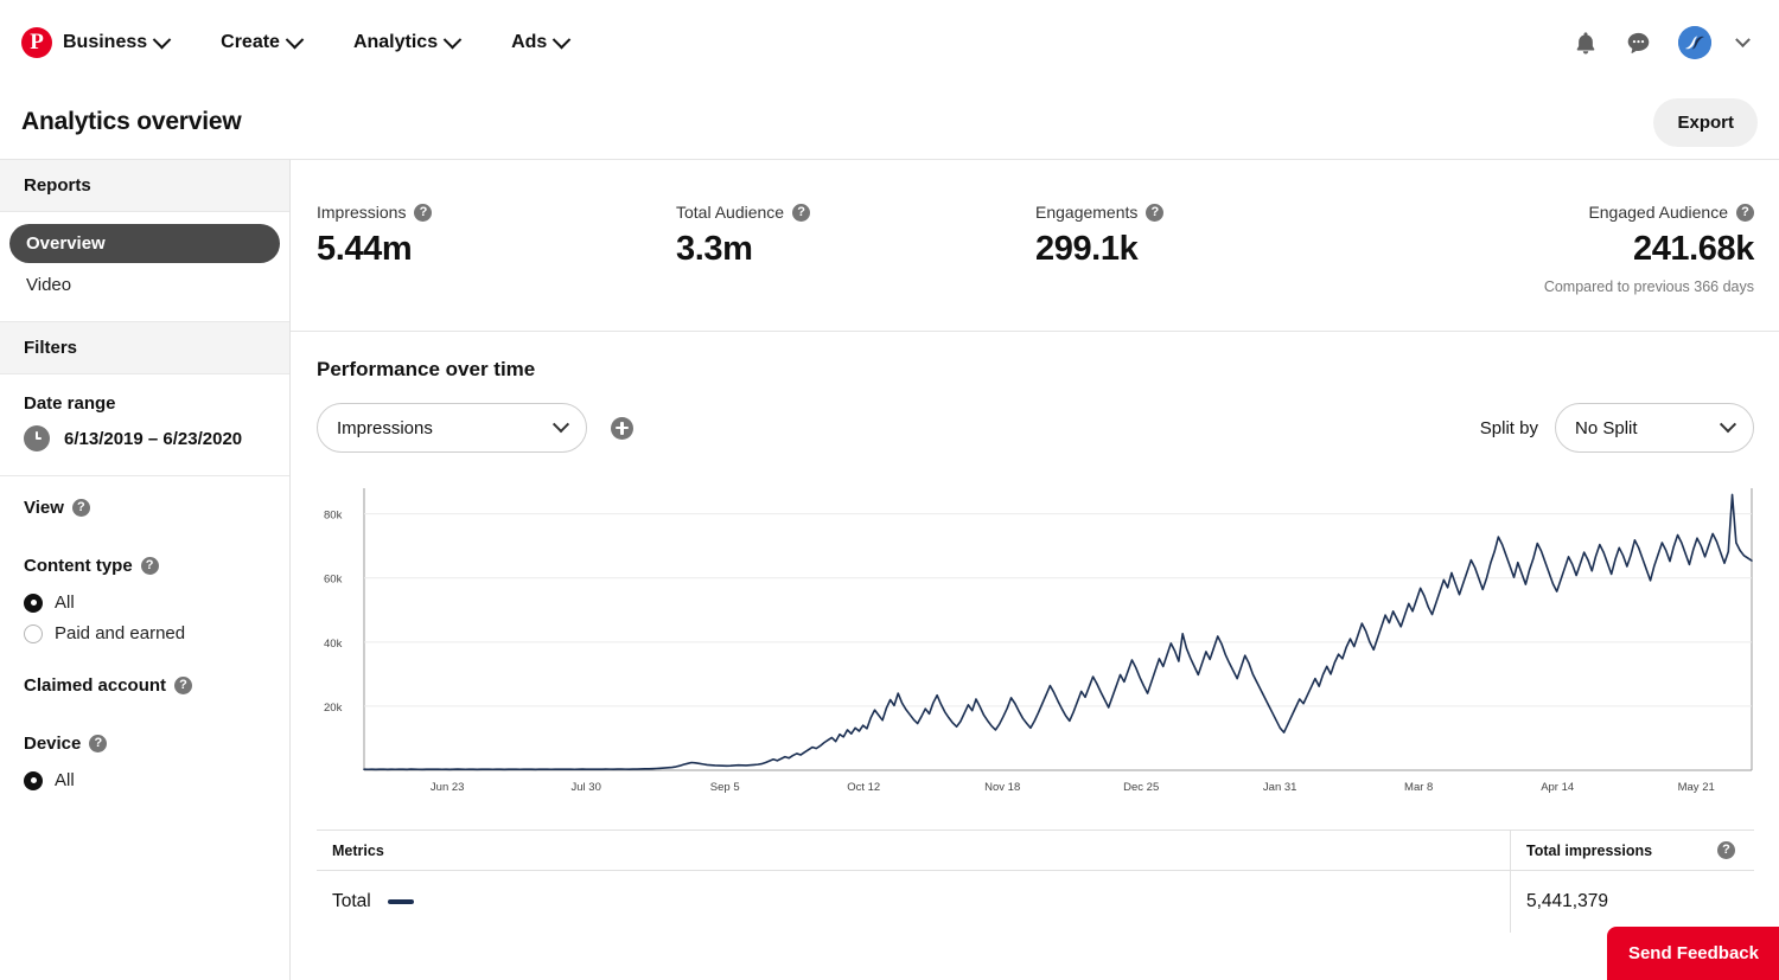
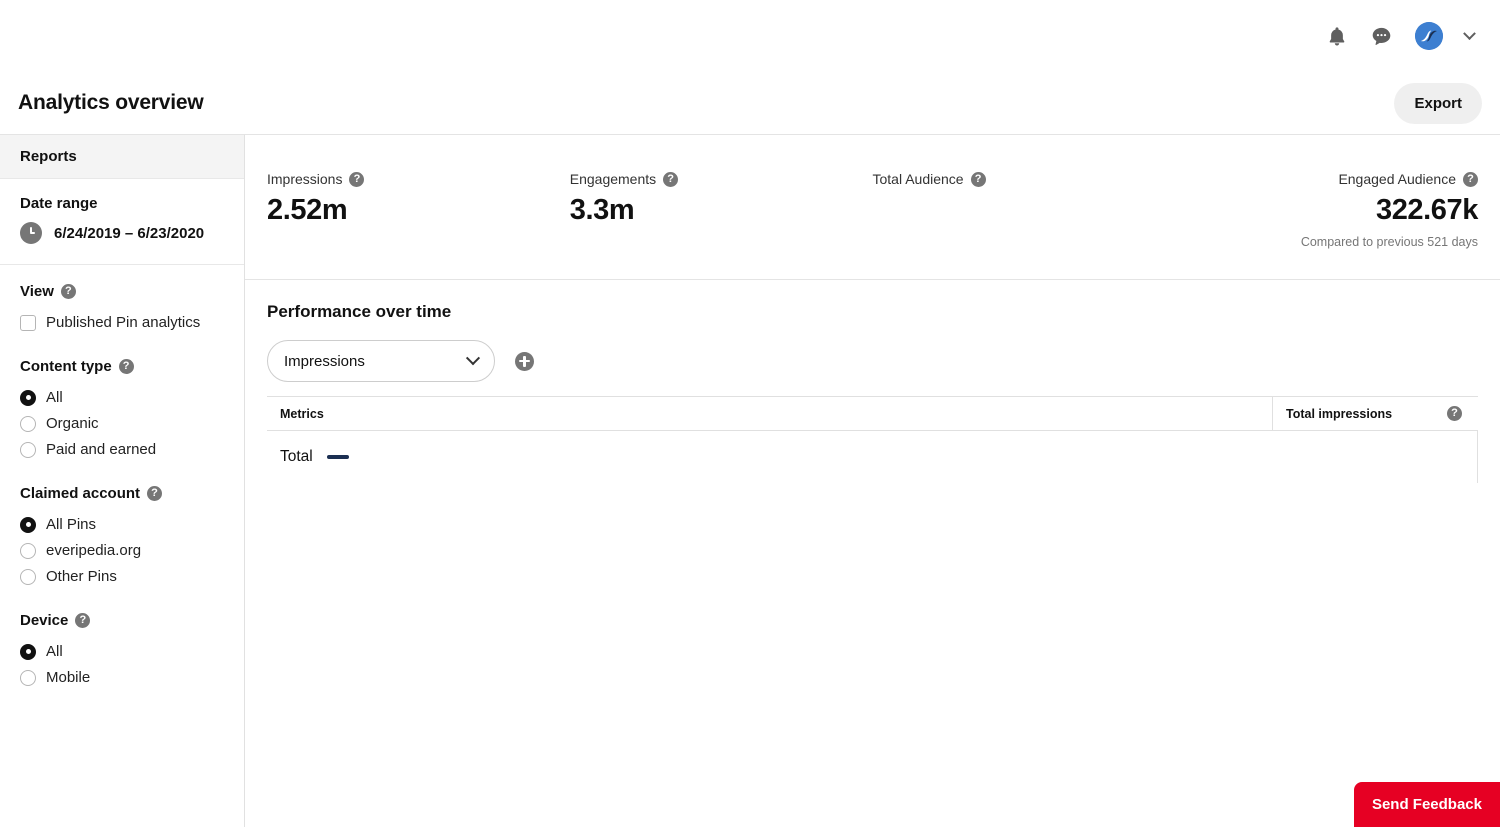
- P
- Business
- Create
- Analytics
- Ads
  Analytics overview
  Export
  Reports
- Overview
- Video
- Filters
  Date range
- 6/13/2019 – 6/23/2020
+ 6/24/2019 – 6/23/2020
  View
  ?
+ Published Pin analytics
  Content type
  ?
  All
+ Organic
  Paid and earned
  Claimed account
  ?
+ All Pins
+ everipedia.org
+ Other Pins
  Device
  ?
  All
+ Mobile
  Impressions
  ?
- 5.44m
+ 2.52m
- Total Audience
+ Engagements
  ?
  3.3m
- Engagements
+ Total Audience
  ?
- 299.1k
  Engaged Audience
  ?
- 241.68k
+ 322.67k
- Compared to previous 366 days
+ Compared to previous 521 days
  Performance over time
  Impressions
- Split by
- No Split
- 20k
- 40k
- 60k
- 80k
- Jun 23
- Jul 30
- Sep 5
- Oct 12
- Nov 18
- Dec 25
- Jan 31
- Mar 8
- Apr 14
- May 21
  Metrics
  Total impressions
  ?
  Total
- 5,441,379
  Send Feedback
